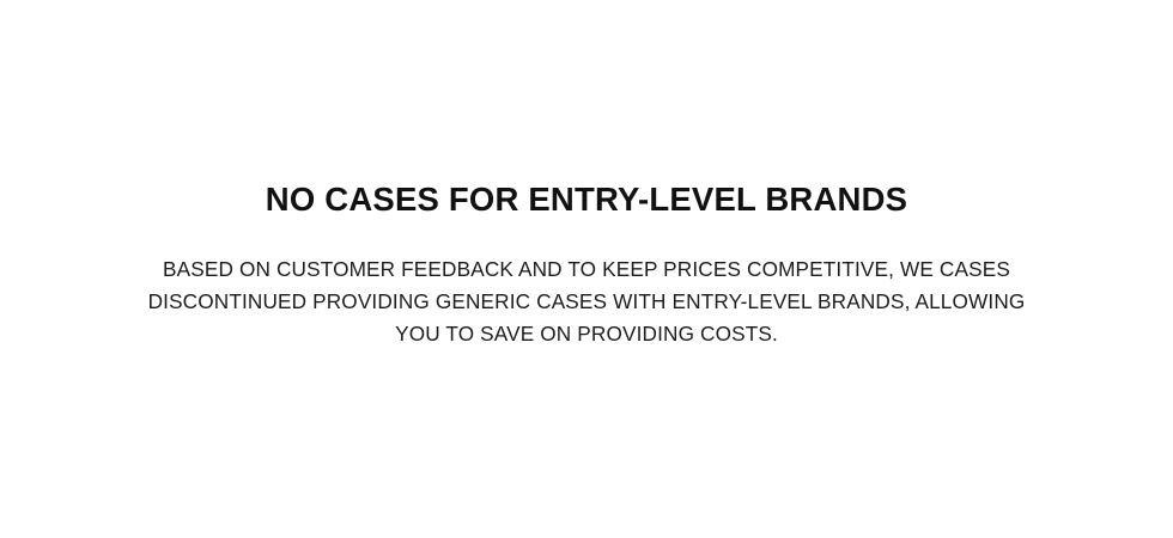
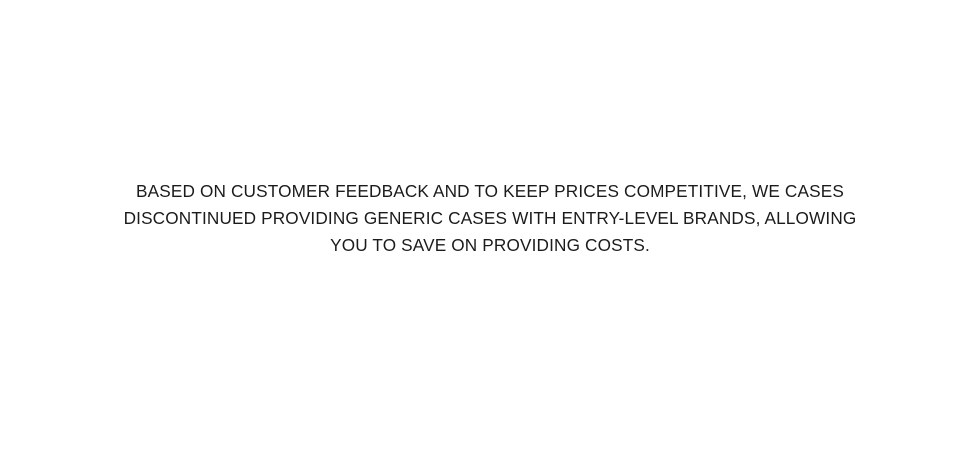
- NO CASES FOR ENTRY-LEVEL BRANDS
  BASED ON CUSTOMER FEEDBACK AND TO KEEP PRICES COMPETITIVE, WE CASES
  DISCONTINUED PROVIDING GENERIC CASES WITH ENTRY-LEVEL BRANDS, ALLOWING
  YOU TO SAVE ON PROVIDING COSTS.
